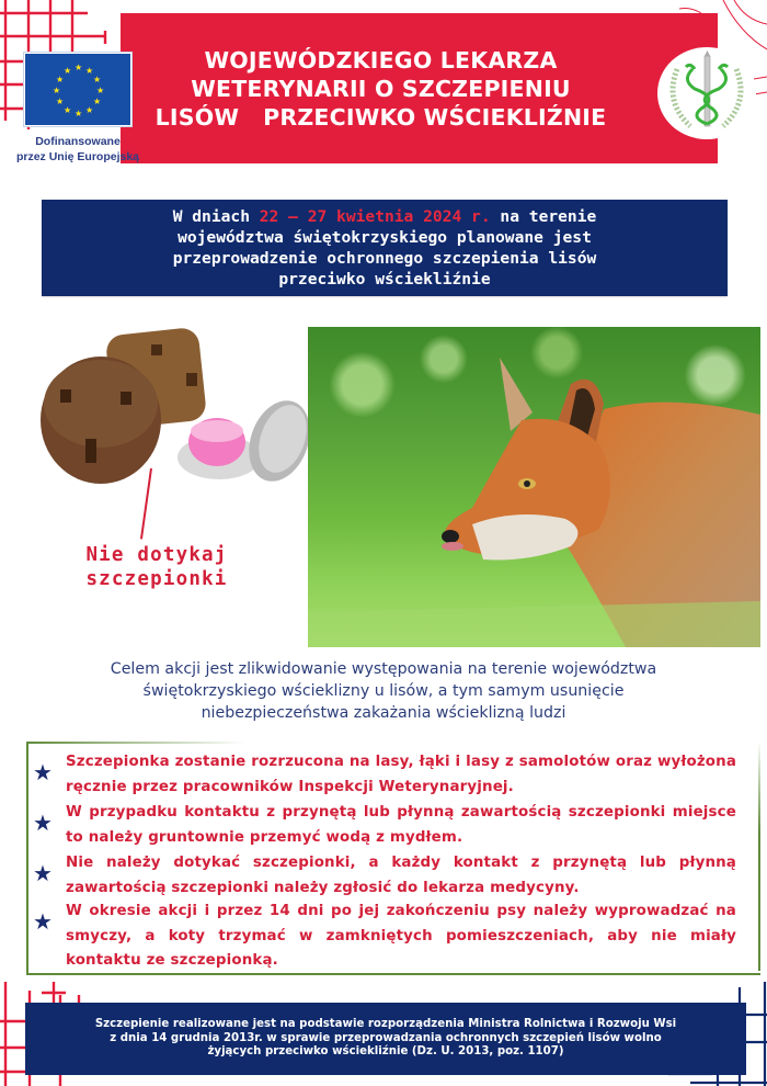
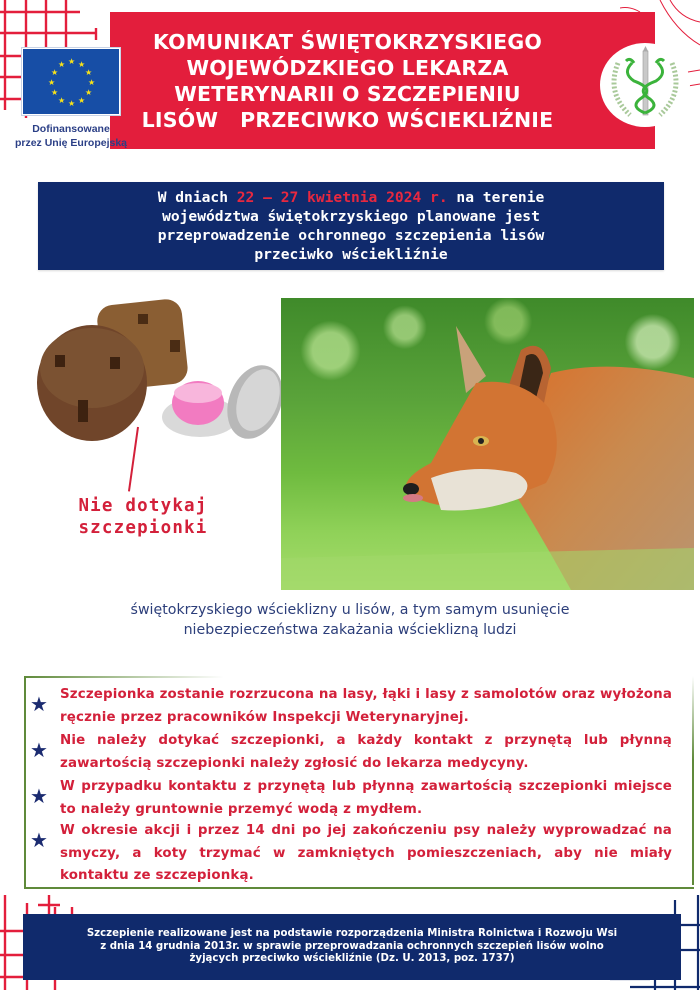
+ KOMUNIKAT ŚWIĘTOKRZYSKIEGO
  WOJEWÓDZKIEGO LEKARZA
  WETERYNARII O SZCZEPIENIU
  LISÓW PRZECIWKO WŚCIEKLIŹNIE
  ★
  ★
  ★
  ★
  ★
  ★
  ★
  ★
  ★
  ★
  ★
  ★
  Dofinansowane
  przez Unię Europejską
  W dniach 22 – 27 kwietnia 2024 r. na terenie
  województwa świętokrzyskiego planowane jest
  przeprowadzenie ochronnego szczepienia lisów
  przeciwko wściekliźnie
  Nie dotykaj
  szczepionki
- Celem akcji jest zlikwidowanie występowania na terenie województwa
  świętokrzyskiego wścieklizny u lisów, a tym samym usunięcie
  niebezpieczeństwa zakażania wścieklizną ludzi
  ★
  Szczepionka zostanie rozrzucona na lasy, łąki i lasy z samolotów oraz wyłożona ręcznie przez pracowników Inspekcji Weterynaryjnej.
  ★
- W przypadku kontaktu z przynętą lub płynną zawartością szczepionki miejsce to należy gruntownie przemyć wodą z mydłem.
+ Nie należy dotykać szczepionki, a każdy kontakt z przynętą lub płynną zawartością szczepionki należy zgłosić do lekarza medycyny.
  ★
- Nie należy dotykać szczepionki, a każdy kontakt z przynętą lub płynną zawartością szczepionki należy zgłosić do lekarza medycyny.
+ W przypadku kontaktu z przynętą lub płynną zawartością szczepionki miejsce to należy gruntownie przemyć wodą z mydłem.
  ★
  W okresie akcji i przez 14 dni po jej zakończeniu psy należy wyprowadzać na smyczy, a koty trzymać w zamkniętych pomieszczeniach, aby nie miały kontaktu ze szczepionką.
  Szczepienie realizowane jest na podstawie rozporządzenia Ministra Rolnictwa i Rozwoju Wsi
  z dnia 14 grudnia 2013r. w sprawie przeprowadzania ochronnych szczepień lisów wolno
- żyjących przeciwko wściekliźnie (Dz. U. 2013, poz. 1107)
+ żyjących przeciwko wściekliźnie (Dz. U. 2013, poz. 1737)
